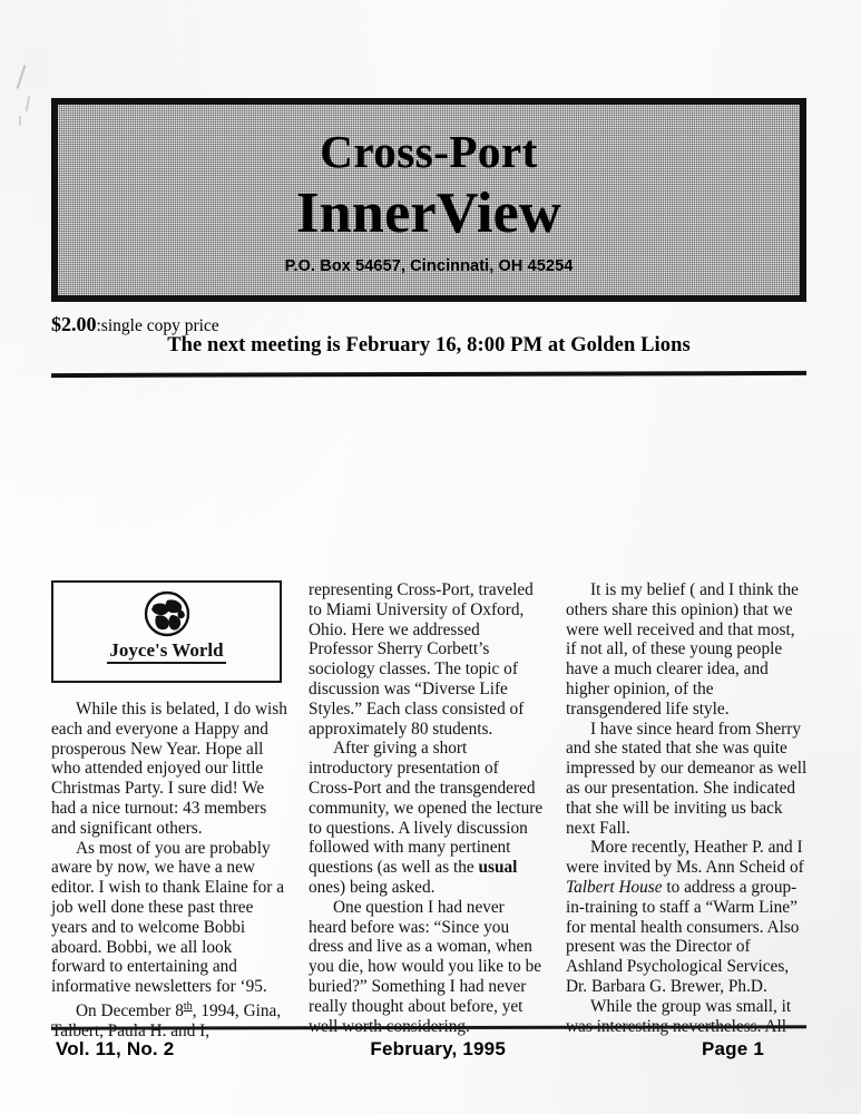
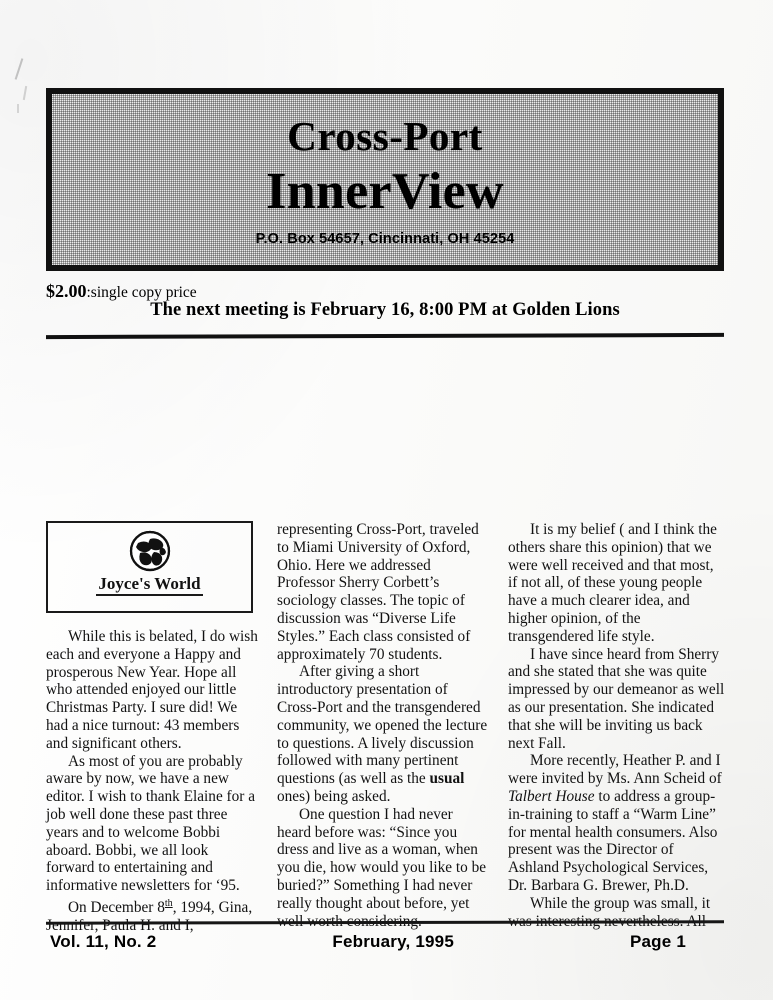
  Cross-Port
  InnerView
  P.O. Box 54657, Cincinnati, OH 45254
  $2.00:single copy price
  The next meeting is February 16, 8:00 PM at Golden Lions
  Joyce's World
  While this is belated, I do wish each and everyone a Happy and prosperous New Year. Hope all who attended enjoyed our little Christmas Party. I sure did! We had a nice turnout: 43 members and significant others.
  As most of you are probably aware by now, we have a new editor. I wish to thank Elaine for a job well done these past three years and to welcome Bobbi aboard. Bobbi, we all look forward to entertaining and informative newsletters for ‘95.
- On December 8th, 1994, Gina, Talbert, Paula H. and I,
+ On December 8th, 1994, Gina, Jennifer, Paula H. and I,
- representing Cross-Port, traveled to Miami University of Oxford, Ohio. Here we addressed Professor Sherry Corbett’s sociology classes. The topic of discussion was “Diverse Life Styles.” Each class consisted of approximately 80 students.
+ representing Cross-Port, traveled to Miami University of Oxford, Ohio. Here we addressed Professor Sherry Corbett’s sociology classes. The topic of discussion was “Diverse Life Styles.” Each class consisted of approximately 70 students.
  After giving a short introductory presentation of Cross-Port and the transgendered community, we opened the lecture to questions. A lively discussion followed with many pertinent questions (as well as the usual ones) being asked.
  One question I had never heard before was: “Since you dress and live as a woman, when you die, how would you like to be buried?” Something I had never really thought about before, yet
  It is my belief ( and I think the others share this opinion) that we were well received and that most, if not all, of these young people have a much clearer idea, and higher opinion, of the transgendered life style.
  I have since heard from Sherry and she stated that she was quite impressed by our demeanor as well as our presentation. She indicated that she will be inviting us back next Fall.
  More recently, Heather P. and I were invited by Ms. Ann Scheid of Talbert House to address a group-in-training to staff a “Warm Line” for mental health consumers. Also present was the Director of Ashland Psychological Services, Dr. Barbara G. Brewer, Ph.D.
  Vol. 11, No. 2
  February, 1995
  Page 1
